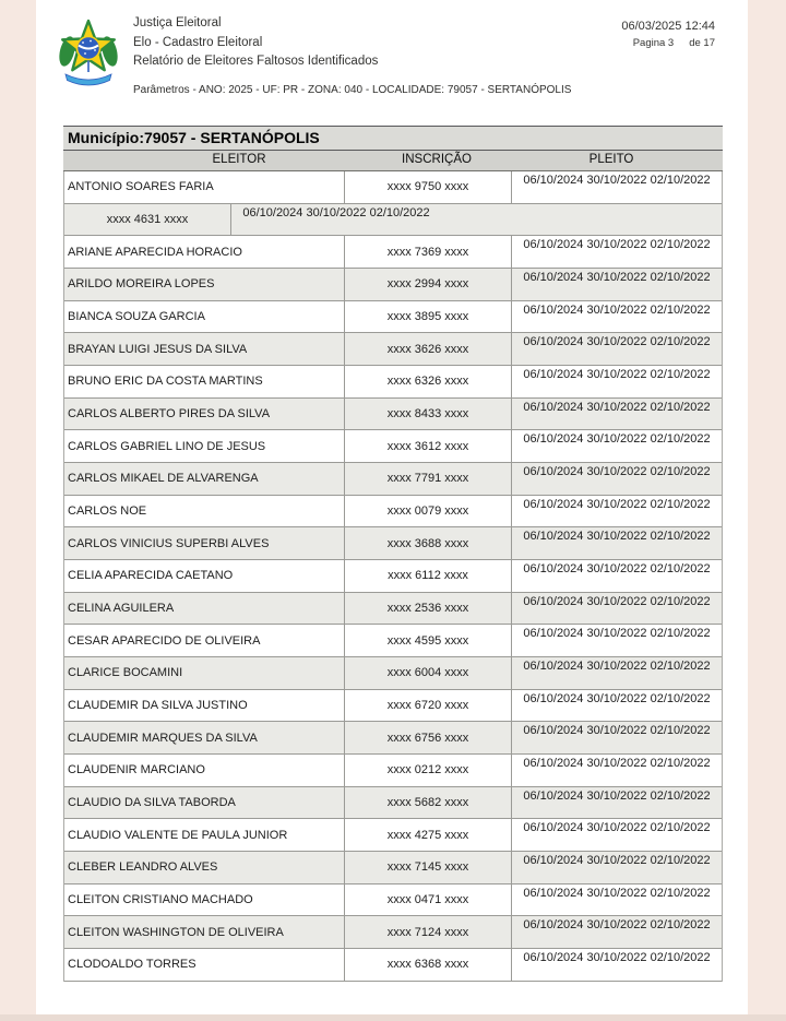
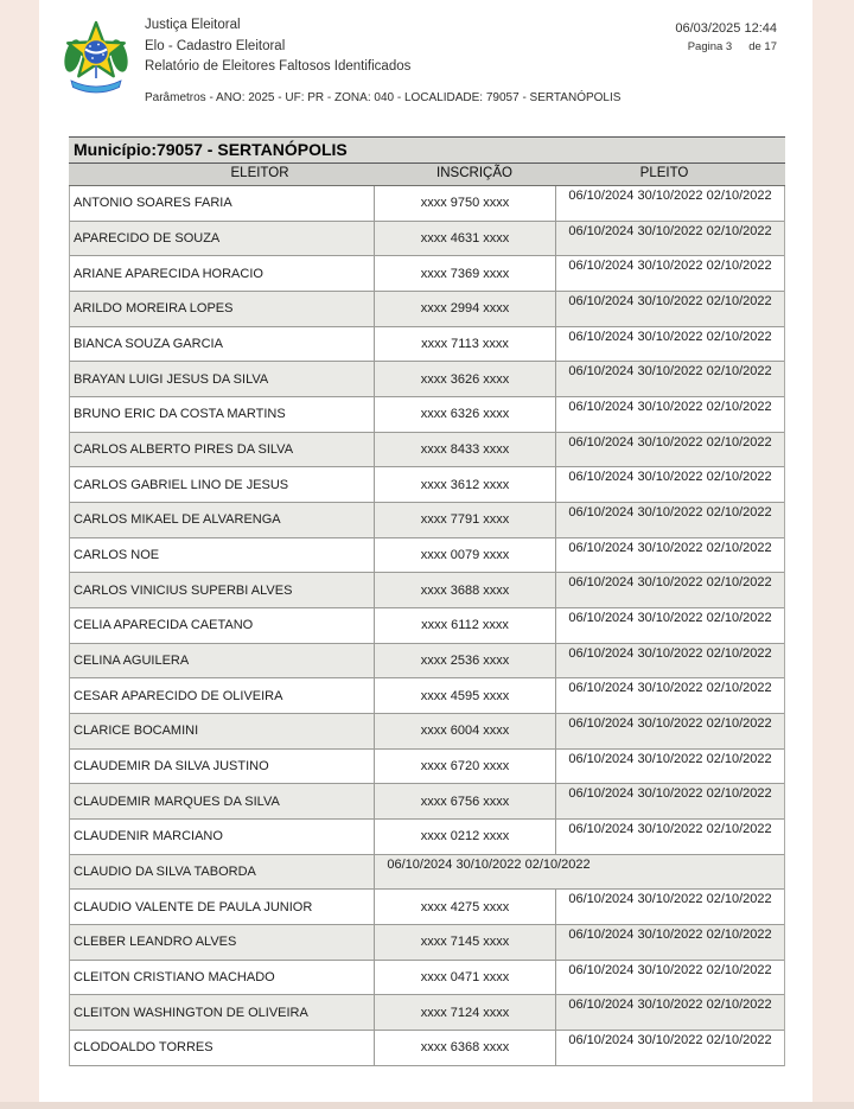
  Justiça Eleitoral
  Elo - Cadastro Eleitoral
  Relatório de Eleitores Faltosos Identificados
  Parâmetros - ANO: 2025 - UF: PR - ZONA: 040 - LOCALIDADE: 79057 - SERTANÓPOLIS
  06/03/2025 12:44
  Pagina 3 de 17
  Município:79057 - SERTANÓPOLIS
  ELEITOR
  INSCRIÇÃO
  PLEITO
  ANTONIO SOARES FARIA
  xxxx 9750 xxxx
  06/10/2024 30/10/2022 02/10/2022
+ APARECIDO DE SOUZA
  xxxx 4631 xxxx
  06/10/2024 30/10/2022 02/10/2022
  ARIANE APARECIDA HORACIO
  xxxx 7369 xxxx
  06/10/2024 30/10/2022 02/10/2022
  ARILDO MOREIRA LOPES
  xxxx 2994 xxxx
  06/10/2024 30/10/2022 02/10/2022
  BIANCA SOUZA GARCIA
- xxxx 3895 xxxx
+ xxxx 7113 xxxx
  06/10/2024 30/10/2022 02/10/2022
  BRAYAN LUIGI JESUS DA SILVA
  xxxx 3626 xxxx
  06/10/2024 30/10/2022 02/10/2022
  BRUNO ERIC DA COSTA MARTINS
  xxxx 6326 xxxx
  06/10/2024 30/10/2022 02/10/2022
  CARLOS ALBERTO PIRES DA SILVA
  xxxx 8433 xxxx
  06/10/2024 30/10/2022 02/10/2022
  CARLOS GABRIEL LINO DE JESUS
  xxxx 3612 xxxx
  06/10/2024 30/10/2022 02/10/2022
  CARLOS MIKAEL DE ALVARENGA
  xxxx 7791 xxxx
  06/10/2024 30/10/2022 02/10/2022
  CARLOS NOE
  xxxx 0079 xxxx
  06/10/2024 30/10/2022 02/10/2022
  CARLOS VINICIUS SUPERBI ALVES
  xxxx 3688 xxxx
  06/10/2024 30/10/2022 02/10/2022
  CELIA APARECIDA CAETANO
  xxxx 6112 xxxx
  06/10/2024 30/10/2022 02/10/2022
  CELINA AGUILERA
  xxxx 2536 xxxx
  06/10/2024 30/10/2022 02/10/2022
  CESAR APARECIDO DE OLIVEIRA
  xxxx 4595 xxxx
  06/10/2024 30/10/2022 02/10/2022
  CLARICE BOCAMINI
  xxxx 6004 xxxx
  06/10/2024 30/10/2022 02/10/2022
  CLAUDEMIR DA SILVA JUSTINO
  xxxx 6720 xxxx
  06/10/2024 30/10/2022 02/10/2022
  CLAUDEMIR MARQUES DA SILVA
  xxxx 6756 xxxx
  06/10/2024 30/10/2022 02/10/2022
  CLAUDENIR MARCIANO
  xxxx 0212 xxxx
  06/10/2024 30/10/2022 02/10/2022
  CLAUDIO DA SILVA TABORDA
- xxxx 5682 xxxx
  06/10/2024 30/10/2022 02/10/2022
  CLAUDIO VALENTE DE PAULA JUNIOR
  xxxx 4275 xxxx
  06/10/2024 30/10/2022 02/10/2022
  CLEBER LEANDRO ALVES
  xxxx 7145 xxxx
  06/10/2024 30/10/2022 02/10/2022
  CLEITON CRISTIANO MACHADO
  xxxx 0471 xxxx
  06/10/2024 30/10/2022 02/10/2022
  CLEITON WASHINGTON DE OLIVEIRA
  xxxx 7124 xxxx
  06/10/2024 30/10/2022 02/10/2022
  CLODOALDO TORRES
  xxxx 6368 xxxx
  06/10/2024 30/10/2022 02/10/2022
